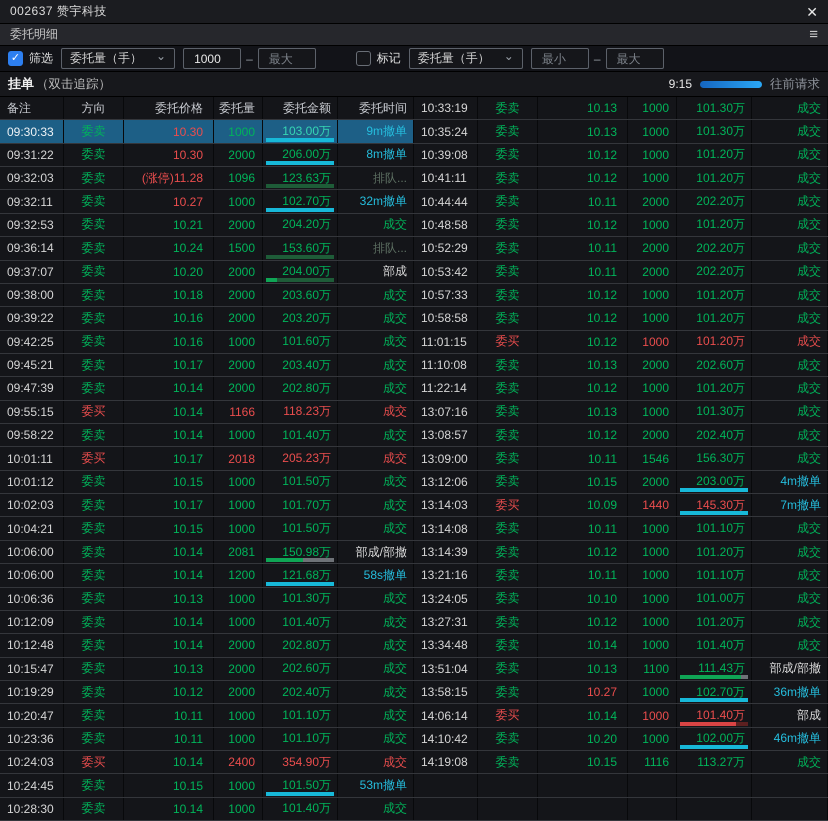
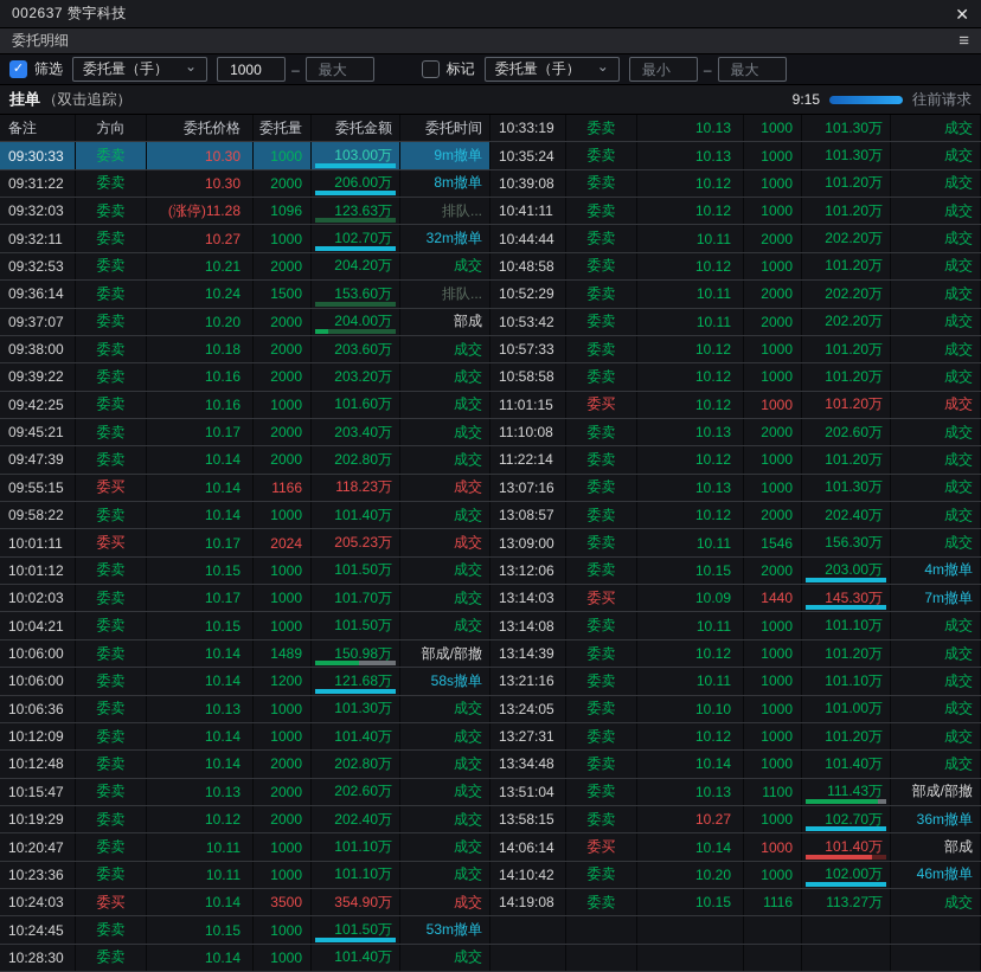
  002637 赞宇科技
  ✕
  委托明细
  ≡
  ✓
  筛选
  委托量（手）
  ⌄
  1000
  –
  最大
  标记
  委托量（手）
  ⌄
  最小
  –
  最大
  挂单
  （双击追踪）
  9:15
  往前请求
  备注
  方向
  委托价格
  委托量
  委托金额
  委托时间
  09:30:33
  委卖
  10.30
  1000
  103.00万
  9m撤单
  09:31:22
  委卖
  10.30
  2000
  206.00万
  8m撤单
  09:32:03
  委卖
  (涨停)11.28
  1096
  123.63万
  排队...
  09:32:11
  委卖
  10.27
  1000
  102.70万
  32m撤单
  09:32:53
  委卖
  10.21
  2000
  204.20万
  成交
  09:36:14
  委卖
  10.24
  1500
  153.60万
  排队...
  09:37:07
  委卖
  10.20
  2000
  204.00万
  部成
  09:38:00
  委卖
  10.18
  2000
  203.60万
  成交
  09:39:22
  委卖
  10.16
  2000
  203.20万
  成交
  09:42:25
  委卖
  10.16
  1000
  101.60万
  成交
  09:45:21
  委卖
  10.17
  2000
  203.40万
  成交
  09:47:39
  委卖
  10.14
  2000
  202.80万
  成交
  09:55:15
  委买
  10.14
  1166
  118.23万
  成交
  09:58:22
  委卖
  10.14
  1000
  101.40万
  成交
  10:01:11
  委买
  10.17
- 2018
+ 2024
  205.23万
  成交
  10:01:12
  委卖
  10.15
  1000
  101.50万
  成交
  10:02:03
  委卖
  10.17
  1000
  101.70万
  成交
  10:04:21
  委卖
  10.15
  1000
  101.50万
  成交
  10:06:00
  委卖
  10.14
- 2081
+ 1489
  150.98万
  部成/部撤
  10:06:00
  委卖
  10.14
  1200
  121.68万
  58s撤单
  10:06:36
  委卖
  10.13
  1000
  101.30万
  成交
  10:12:09
  委卖
  10.14
  1000
  101.40万
  成交
  10:12:48
  委卖
  10.14
  2000
  202.80万
  成交
  10:15:47
  委卖
  10.13
  2000
  202.60万
  成交
  10:19:29
  委卖
  10.12
  2000
  202.40万
  成交
  10:20:47
  委卖
  10.11
  1000
  101.10万
  成交
  10:23:36
  委卖
  10.11
  1000
  101.10万
  成交
  10:24:03
  委买
  10.14
- 2400
+ 3500
  354.90万
  成交
  10:24:45
  委卖
  10.15
  1000
  101.50万
  53m撤单
  10:28:30
  委卖
  10.14
  1000
  101.40万
  成交
  10:33:19
  委卖
  10.13
  1000
  101.30万
  成交
  10:35:24
  委卖
  10.13
  1000
  101.30万
  成交
  10:39:08
  委卖
  10.12
  1000
  101.20万
  成交
  10:41:11
  委卖
  10.12
  1000
  101.20万
  成交
  10:44:44
  委卖
  10.11
  2000
  202.20万
  成交
  10:48:58
  委卖
  10.12
  1000
  101.20万
  成交
  10:52:29
  委卖
  10.11
  2000
  202.20万
  成交
  10:53:42
  委卖
  10.11
  2000
  202.20万
  成交
  10:57:33
  委卖
  10.12
  1000
  101.20万
  成交
  10:58:58
  委卖
  10.12
  1000
  101.20万
  成交
  11:01:15
  委买
  10.12
  1000
  101.20万
  成交
  11:10:08
  委卖
  10.13
  2000
  202.60万
  成交
  11:22:14
  委卖
  10.12
  1000
  101.20万
  成交
  13:07:16
  委卖
  10.13
  1000
  101.30万
  成交
  13:08:57
  委卖
  10.12
  2000
  202.40万
  成交
  13:09:00
  委卖
  10.11
  1546
  156.30万
  成交
  13:12:06
  委卖
  10.15
  2000
  203.00万
  4m撤单
  13:14:03
  委买
  10.09
  1440
  145.30万
  7m撤单
  13:14:08
  委卖
  10.11
  1000
  101.10万
  成交
  13:14:39
  委卖
  10.12
  1000
  101.20万
  成交
  13:21:16
  委卖
  10.11
  1000
  101.10万
  成交
  13:24:05
  委卖
  10.10
  1000
  101.00万
  成交
  13:27:31
  委卖
  10.12
  1000
  101.20万
  成交
  13:34:48
  委卖
  10.14
  1000
  101.40万
  成交
  13:51:04
  委卖
  10.13
  1100
  111.43万
  部成/部撤
  13:58:15
  委卖
  10.27
  1000
  102.70万
  36m撤单
  14:06:14
  委买
  10.14
  1000
  101.40万
  部成
  14:10:42
  委卖
  10.20
  1000
  102.00万
  46m撤单
  14:19:08
  委卖
  10.15
  1116
  113.27万
  成交
